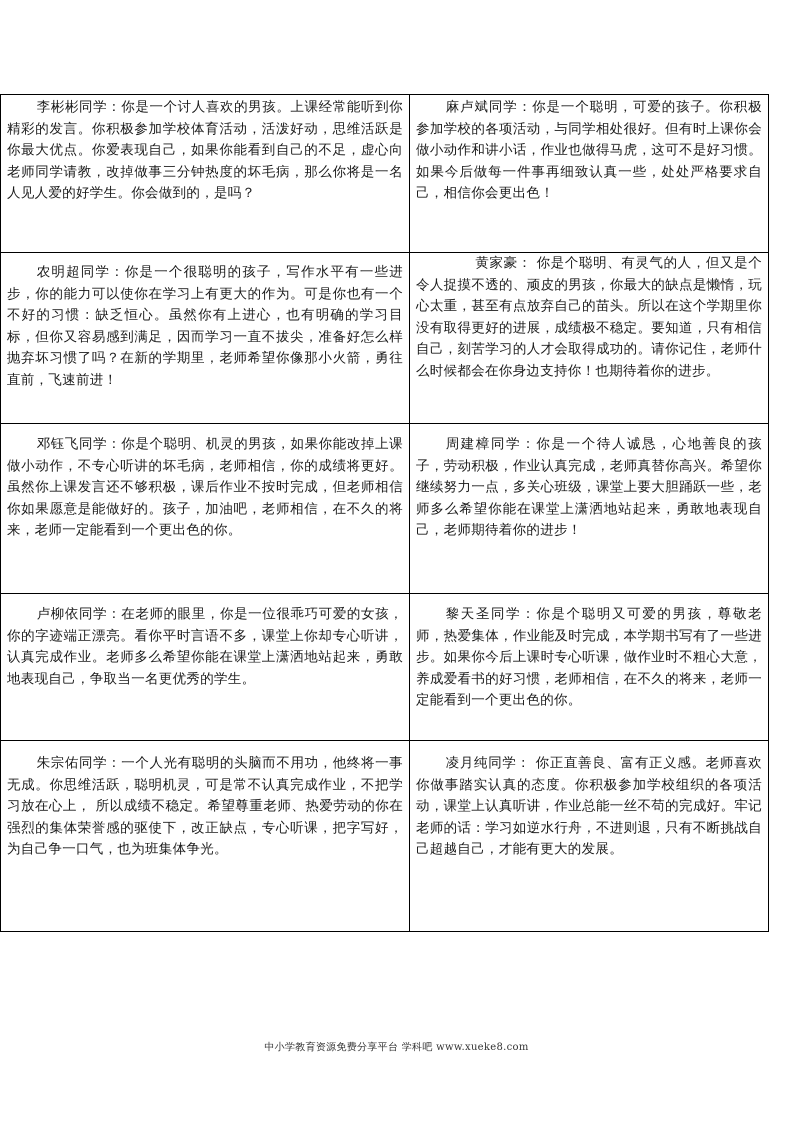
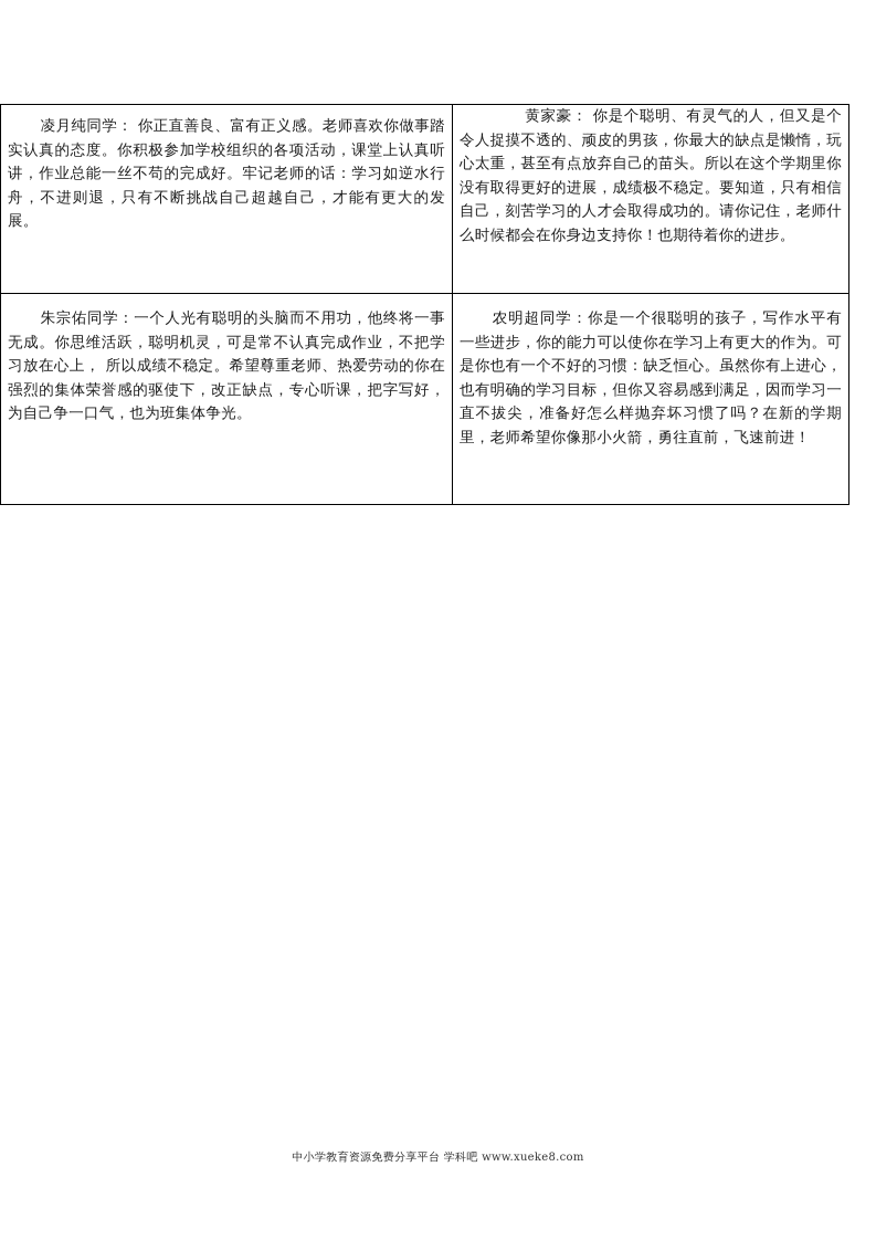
- 李彬彬同学：你是一个讨人喜欢的男孩。上课经常能听到你精彩的发言。你积极参加学校体育活动，活泼好动，思维活跃是你最大优点。你爱表现自己，如果你能看到自己的不足，虚心向老师同学请教，改掉做事三分钟热度的坏毛病，那么你将是一名人见人爱的好学生。你会做到的，是吗？	麻卢斌同学：你是一个聪明，可爱的孩子。你积极参加学校的各项活动，与同学相处很好。但有时上课你会做小动作和讲小话，作业也做得马虎，这可不是好习惯。如果今后做每一件事再细致认真一些，处处严格要求自己，相信你会更出色！
- 农明超同学：你是一个很聪明的孩子，写作水平有一些进步，你的能力可以使你在学习上有更大的作为。可是你也有一个不好的习惯：缺乏恒心。虽然你有上进心，也有明确的学习目标，但你又容易感到满足，因而学习一直不拔尖，准备好怎么样抛弃坏习惯了吗？在新的学期里，老师希望你像那小火箭，勇往直前，飞速前进！	黄家豪： 你是个聪明、有灵气的人，但又是个令人捉摸不透的、顽皮的男孩，你最大的缺点是懒惰，玩心太重，甚至有点放弃自己的苗头。所以在这个学期里你没有取得更好的进展，成绩极不稳定。要知道，只有相信自己，刻苦学习的人才会取得成功的。请你记住，老师什么时候都会在你身边支持你！也期待着你的进步。
+ 凌月纯同学： 你正直善良、富有正义感。老师喜欢你做事踏实认真的态度。你积极参加学校组织的各项活动，课堂上认真听讲，作业总能一丝不苟的完成好。牢记老师的话：学习如逆水行舟，不进则退，只有不断挑战自己超越自己，才能有更大的发展。	黄家豪： 你是个聪明、有灵气的人，但又是个令人捉摸不透的、顽皮的男孩，你最大的缺点是懒惰，玩心太重，甚至有点放弃自己的苗头。所以在这个学期里你没有取得更好的进展，成绩极不稳定。要知道，只有相信自己，刻苦学习的人才会取得成功的。请你记住，老师什么时候都会在你身边支持你！也期待着你的进步。
- 邓钰飞同学：你是个聪明、机灵的男孩，如果你能改掉上课做小动作，不专心听讲的坏毛病，老师相信，你的成绩将更好。虽然你上课发言还不够积极，课后作业不按时完成，但老师相信你如果愿意是能做好的。孩子，加油吧，老师相信，在不久的将来，老师一定能看到一个更出色的你。	周建樟同学：你是一个待人诚恳，心地善良的孩子，劳动积极，作业认真完成，老师真替你高兴。希望你继续努力一点，多关心班级，课堂上要大胆踊跃一些，老师多么希望你能在课堂上潇洒地站起来，勇敢地表现自己，老师期待着你的进步！
- 卢柳依同学：在老师的眼里，你是一位很乖巧可爱的女孩，你的字迹端正漂亮。看你平时言语不多，课堂上你却专心听讲，认真完成作业。老师多么希望你能在课堂上潇洒地站起来，勇敢地表现自己，争取当一名更优秀的学生。	黎天圣同学：你是个聪明又可爱的男孩，尊敬老师，热爱集体，作业能及时完成，本学期书写有了一些进步。如果你今后上课时专心听课，做作业时不粗心大意，养成爱看书的好习惯，老师相信，在不久的将来，老师一定能看到一个更出色的你。
- 朱宗佑同学：一个人光有聪明的头脑而不用功，他终将一事无成。你思维活跃，聪明机灵，可是常不认真完成作业，不把学习放在心上， 所以成绩不稳定。希望尊重老师、热爱劳动的你在强烈的集体荣誉感的驱使下，改正缺点，专心听课，把字写好，为自己争一口气，也为班集体争光。	凌月纯同学： 你正直善良、富有正义感。老师喜欢你做事踏实认真的态度。你积极参加学校组织的各项活动，课堂上认真听讲，作业总能一丝不苟的完成好。牢记老师的话：学习如逆水行舟，不进则退，只有不断挑战自己超越自己，才能有更大的发展。
+ 朱宗佑同学：一个人光有聪明的头脑而不用功，他终将一事无成。你思维活跃，聪明机灵，可是常不认真完成作业，不把学习放在心上， 所以成绩不稳定。希望尊重老师、热爱劳动的你在强烈的集体荣誉感的驱使下，改正缺点，专心听课，把字写好，为自己争一口气，也为班集体争光。	农明超同学：你是一个很聪明的孩子，写作水平有一些进步，你的能力可以使你在学习上有更大的作为。可是你也有一个不好的习惯：缺乏恒心。虽然你有上进心，也有明确的学习目标，但你又容易感到满足，因而学习一直不拔尖，准备好怎么样抛弃坏习惯了吗？在新的学期里，老师希望你像那小火箭，勇往直前，飞速前进！
  中小学教育资源免费分享平台 学科吧 www.xueke8.com
